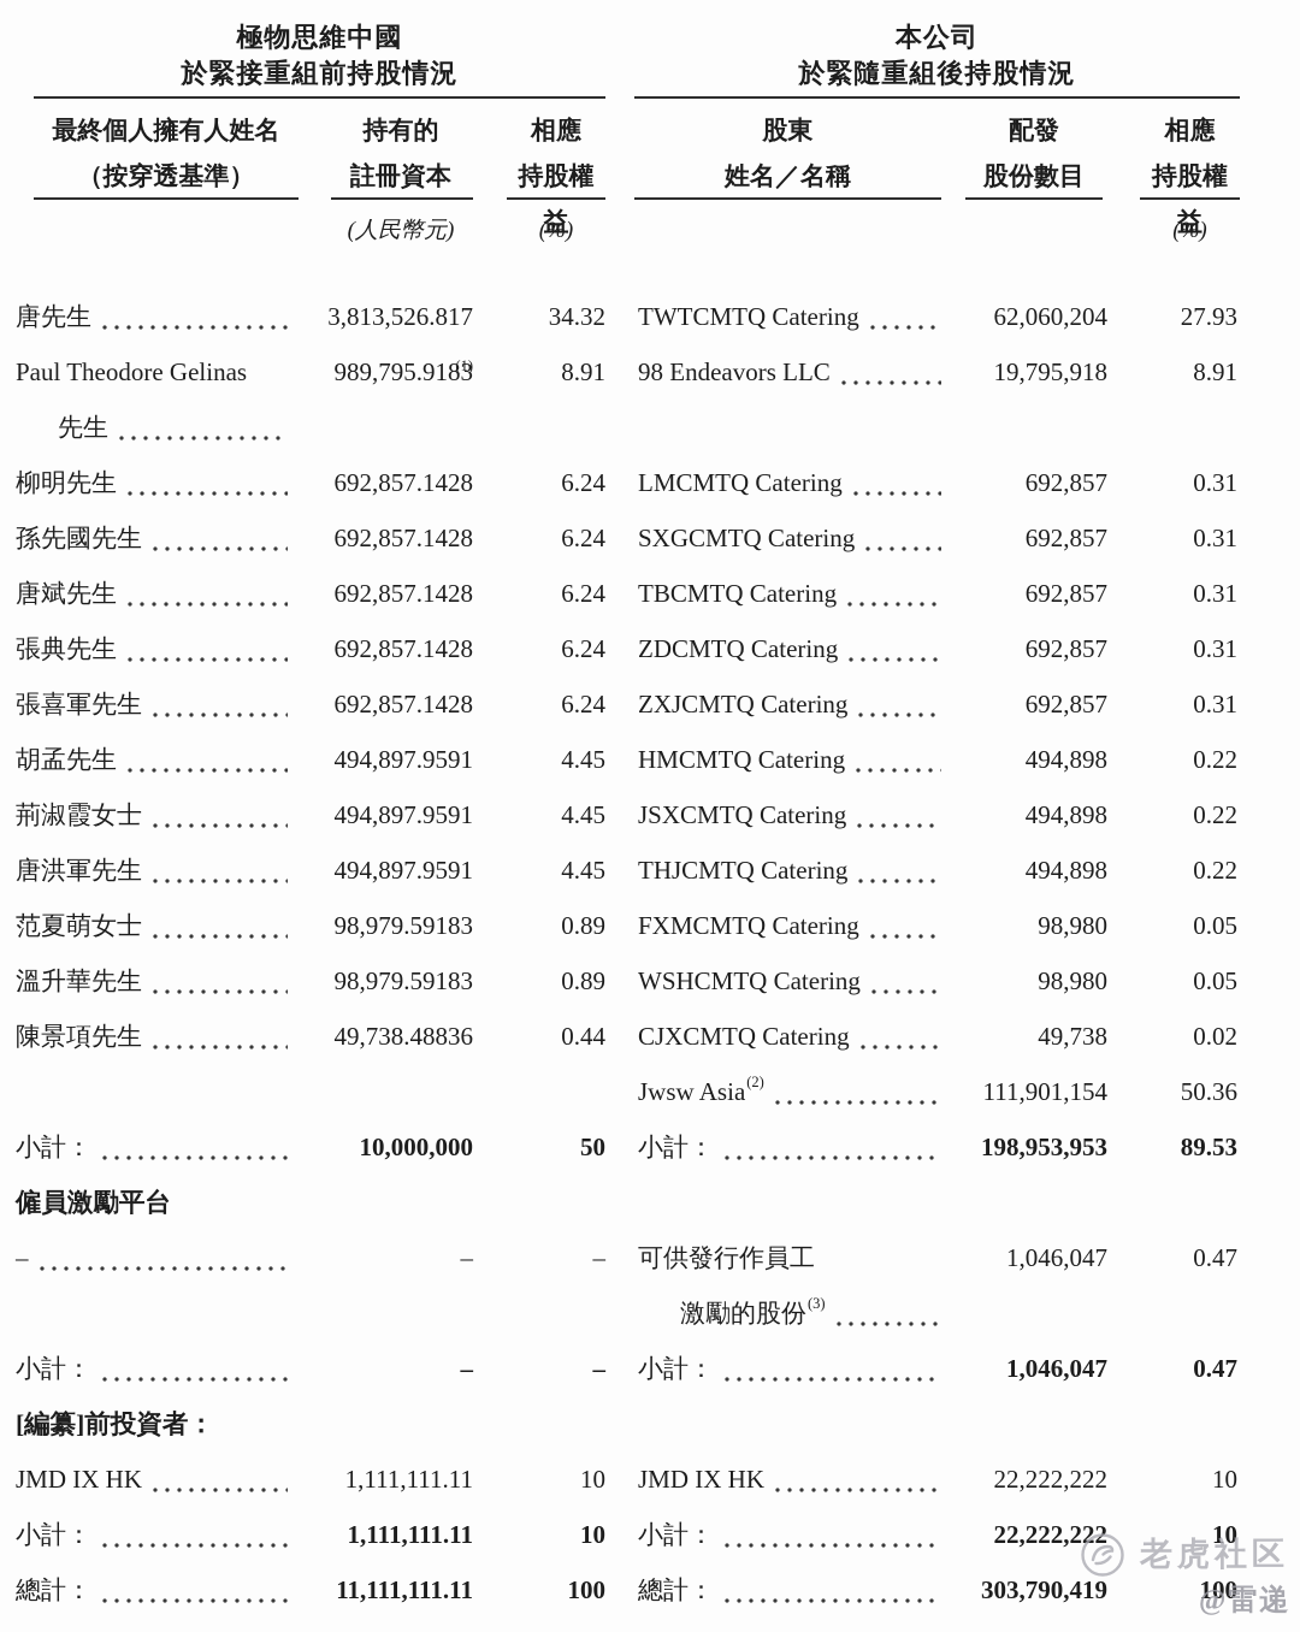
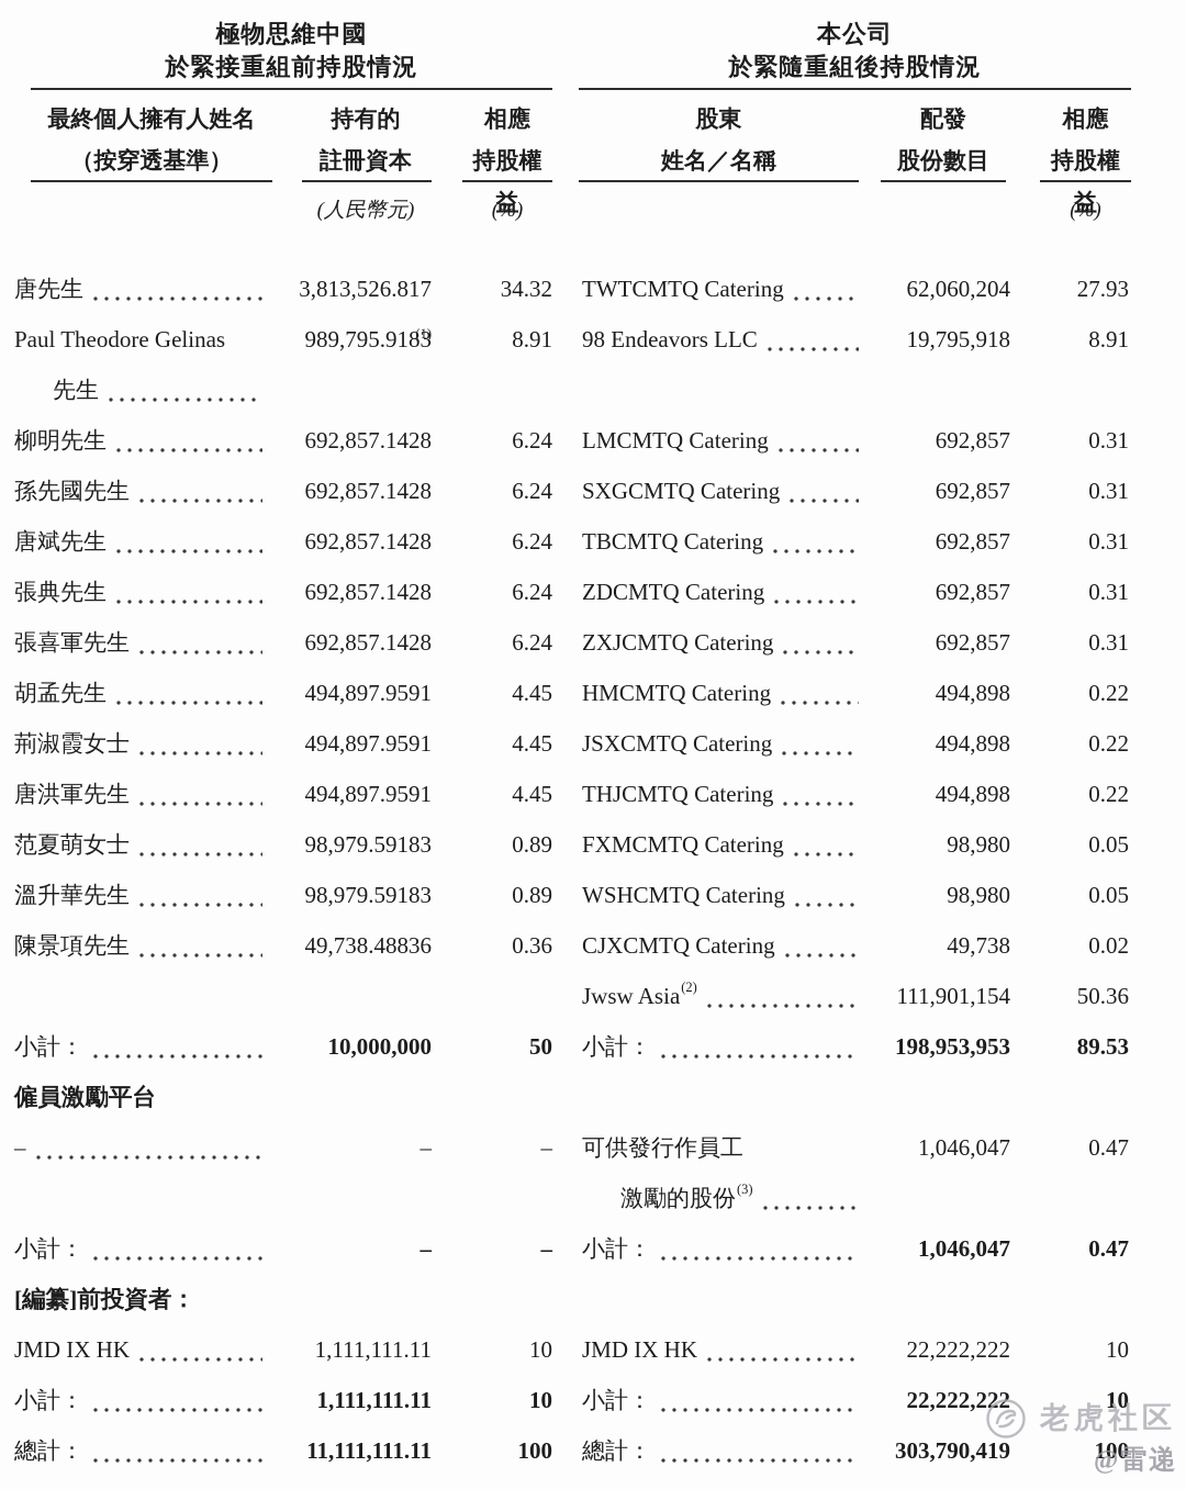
  極物思維中國
  於緊接重組前持股情況
  最終個人擁有人姓名
  （按穿透基準）
  持有的
  註冊資本
  相應
  持股權益
  (人民幣元)
  (%)
  本公司
  於緊隨重組後持股情況
  股東
  姓名／名稱
  配發
  股份數目
  相應
  持股權益
  (%)
  唐先生
  3,813,526.817
  (1)
  34.32
  TWTCMTQ Catering
  62,060,204
  27.93
  Paul Theodore Gelinas
  先生
  989,795.9183
  8.91
  98 Endeavors LLC
  19,795,918
  8.91
  柳明先生
  692,857.1428
  6.24
  LMCMTQ Catering
  692,857
  0.31
  孫先國先生
  692,857.1428
  6.24
  SXGCMTQ Catering
  692,857
  0.31
  唐斌先生
  692,857.1428
  6.24
  TBCMTQ Catering
  692,857
  0.31
  張典先生
  692,857.1428
  6.24
  ZDCMTQ Catering
  692,857
  0.31
  張喜軍先生
  692,857.1428
  6.24
  ZXJCMTQ Catering
  692,857
  0.31
  胡孟先生
  494,897.9591
  4.45
  HMCMTQ Catering
  494,898
  0.22
  荊淑霞女士
  494,897.9591
  4.45
  JSXCMTQ Catering
  494,898
  0.22
  唐洪軍先生
  494,897.9591
  4.45
  THJCMTQ Catering
  494,898
  0.22
  范夏萌女士
  98,979.59183
  0.89
  FXMCMTQ Catering
  98,980
  0.05
  溫升華先生
  98,979.59183
  0.89
  WSHCMTQ Catering
  98,980
  0.05
  陳景項先生
  49,738.48836
- 0.44
+ 0.36
  CJXCMTQ Catering
  49,738
  0.02
  Jwsw Asia
  (2)
  111,901,154
  50.36
  小計：
  10,000,000
  50
  小計：
  198,953,953
  89.53
  僱員激勵平台
  –
  –
  –
  可供發行作員工
  激勵的股份
  (3)
  1,046,047
  0.47
  小計：
  –
  –
  小計：
  1,046,047
  0.47
  [編纂]前投資者：
  JMD IX HK
  1,111,111.11
  10
  JMD IX HK
  22,222,222
  10
  小計：
  1,111,111.11
  10
  小計：
  22,222,222
  10
  總計：
  11,111,111.11
  100
  總計：
  303,790,419
  100
  老虎社区
  @雷递
